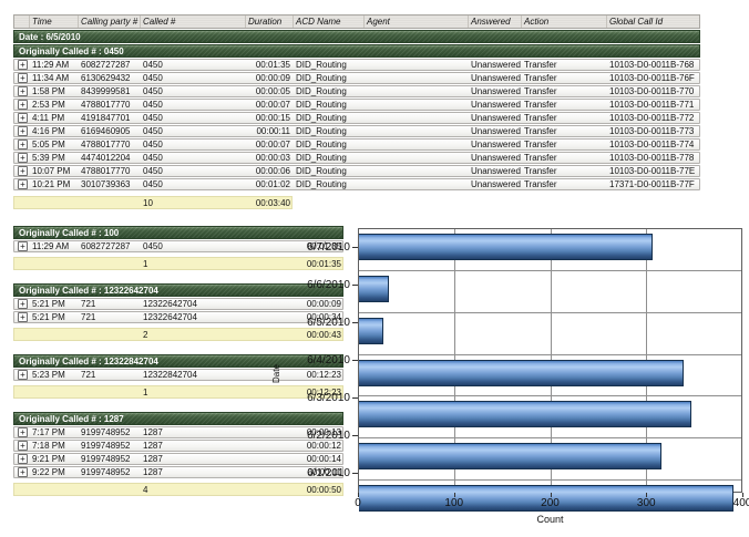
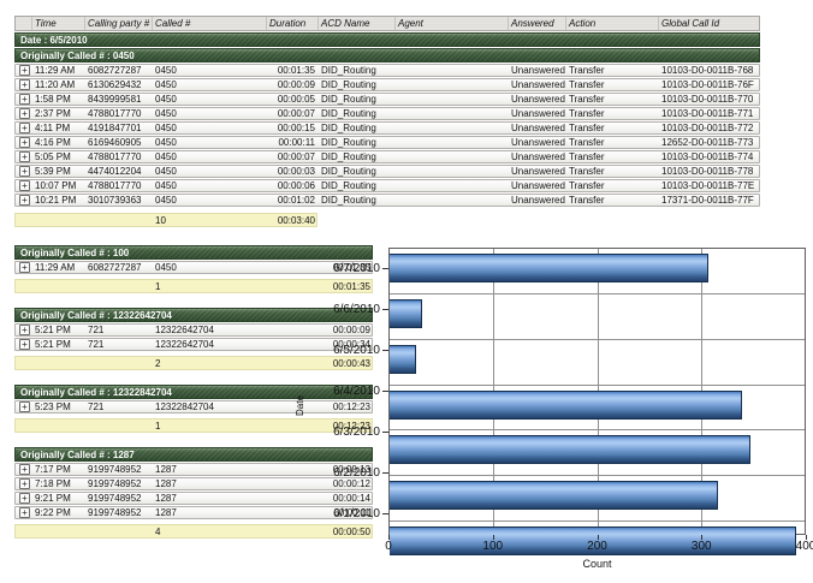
  Time
  Calling party #
  Called #
  Duration
  ACD Name
  Agent
  Answered
  Action
  Global Call Id
  Date : 6/5/2010
  Originally Called # : 0450
  +
  11:29 AM
  6082727287
  0450
  00:01:35
  DID_Routing
  Unanswered
  Transfer
  10103-D0-0011B-768
  +
- 11:34 AM
+ 11:20 AM
  6130629432
  0450
  00:00:09
  DID_Routing
  Unanswered
  Transfer
  10103-D0-0011B-76F
  +
  1:58 PM
  8439999581
  0450
  00:00:05
  DID_Routing
  Unanswered
  Transfer
  10103-D0-0011B-770
  +
- 2:53 PM
+ 2:37 PM
  4788017770
  0450
  00:00:07
  DID_Routing
  Unanswered
  Transfer
  10103-D0-0011B-771
  +
  4:11 PM
  4191847701
  0450
  00:00:15
  DID_Routing
  Unanswered
  Transfer
  10103-D0-0011B-772
  +
  4:16 PM
  6169460905
  0450
  00:00:11
  DID_Routing
  Unanswered
  Transfer
- 10103-D0-0011B-773
+ 12652-D0-0011B-773
  +
  5:05 PM
  4788017770
  0450
  00:00:07
  DID_Routing
  Unanswered
  Transfer
  10103-D0-0011B-774
  +
  5:39 PM
  4474012204
  0450
  00:00:03
  DID_Routing
  Unanswered
  Transfer
  10103-D0-0011B-778
  +
  10:07 PM
  4788017770
  0450
  00:00:06
  DID_Routing
  Unanswered
  Transfer
  10103-D0-0011B-77E
  +
  10:21 PM
  3010739363
  0450
  00:01:02
  DID_Routing
  Unanswered
  Transfer
  17371-D0-0011B-77F
  10
  00:03:40
  Originally Called # : 100
  +
  11:29 AM
  6082727287
  0450
  1
  Originally Called # : 12322642704
  +
  5:21 PM
  721
  12322642704
  +
  5:21 PM
  721
  12322642704
  2
  Originally Called # : 12322842704
  +
  5:23 PM
  721
  12322842704
  1
  Originally Called # : 1287
  +
  7:17 PM
  9199748952
  1287
  +
  7:18 PM
  9199748952
  1287
  +
  9:21 PM
  9199748952
  1287
  +
  9:22 PM
  9199748952
  1287
  4
  6/7/2010
  6/6/2010
  6/5/2010
  6/4/2010
  6/3/2010
  6/2/2010
  6/1/2010
  0
  100
  200
  300
  Count
